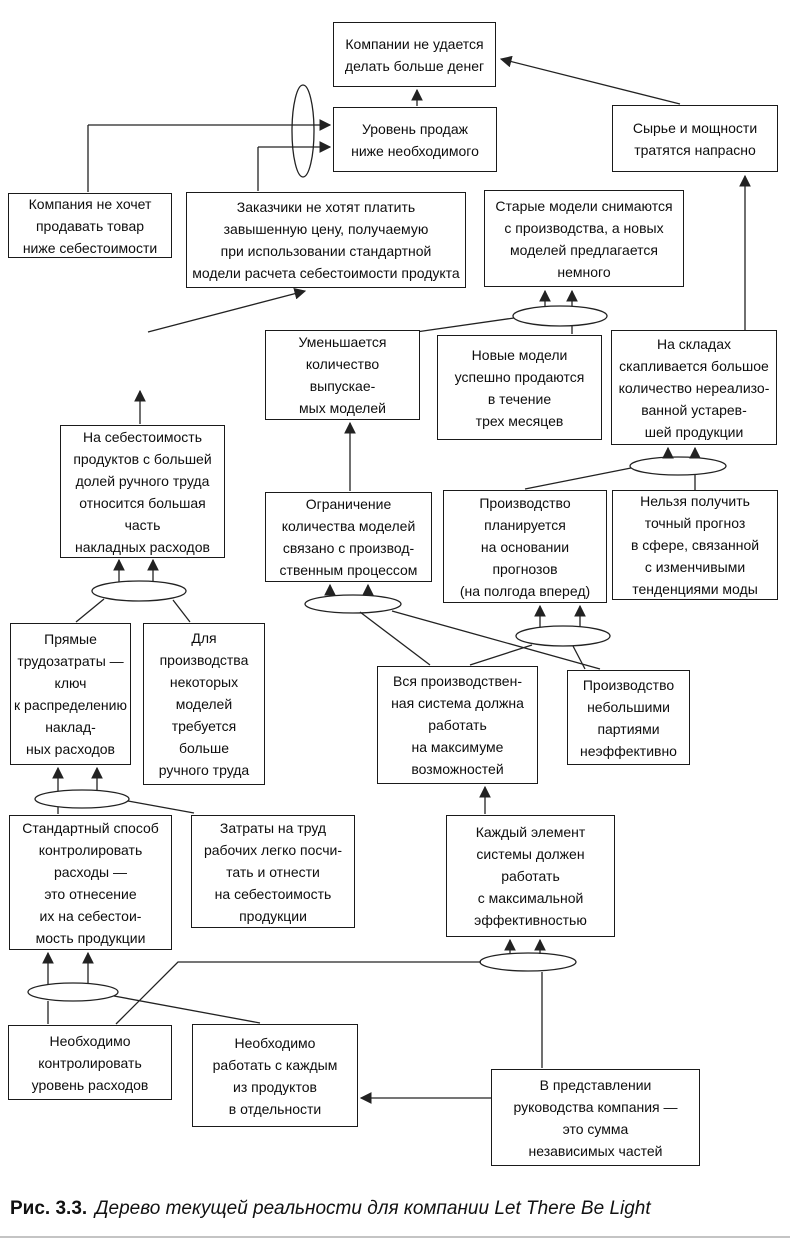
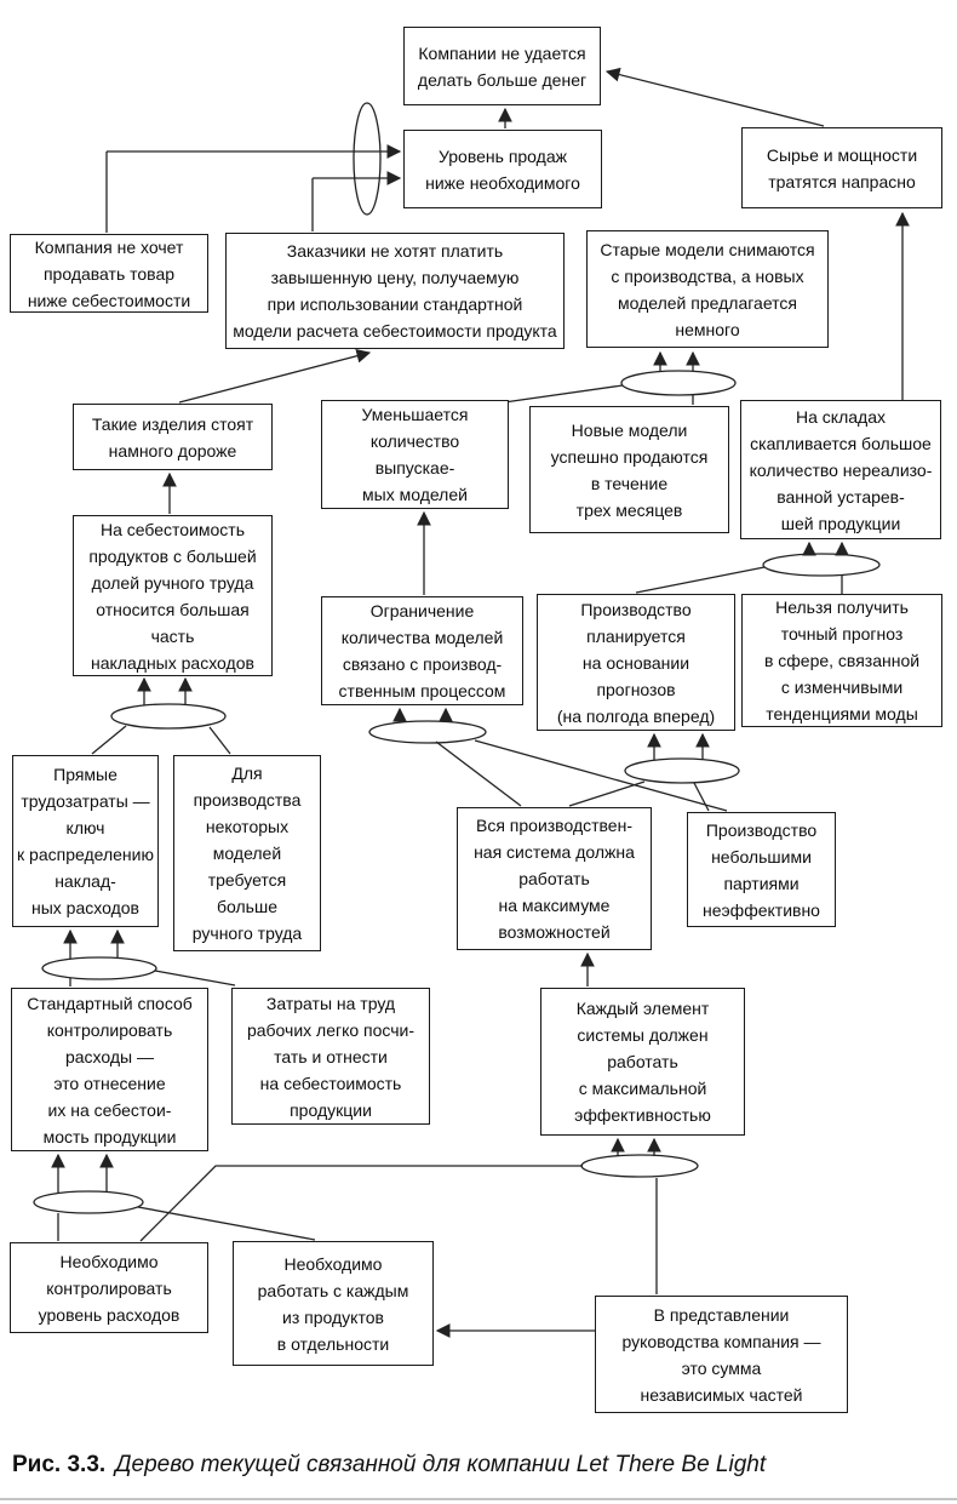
  Компании не удается
  делать больше денег
  Уровень продаж
  ниже необходимого
  Сырье и мощности
  тратятся напрасно
  Компания не хочет
  продавать товар
  ниже себестоимости
  Заказчики не хотят платить
  завышенную цену, получаемую
  при использовании стандартной
  модели расчета себестоимости продукта
  Старые модели снимаются
  с производства, а новых
  моделей предлагается
  немного
+ Такие изделия стоят
+ намного дороже
  Уменьшается
  количество
  выпускае-
  мых моделей
  Новые модели
  успешно продаются
  в течение
  трех месяцев
  На складах
  скапливается большое
  количество нереализо-
  ванной устарев-
  шей продукции
  На себестоимость
  продуктов с большей
  долей ручного труда
  относится большая
  часть
  накладных расходов
  Ограничение
  количества моделей
  связано с производ-
  ственным процессом
  Производство
  планируется
  на основании
  прогнозов
  (на полгода вперед)
  Нельзя получить
  точный прогноз
  в сфере, связанной
  с изменчивыми
  тенденциями моды
  Прямые
  трудозатраты —
  ключ
  к распределению
  наклад-
  ных расходов
  Для
  производства
  некоторых
  моделей
  требуется
  больше
  ручного труда
  Вся производствен-
  ная система должна
  работать
  на максимуме
  возможностей
  Производство
  небольшими
  партиями
  неэффективно
  Стандартный способ
  контролировать
  расходы —
  это отнесение
  их на себестои-
  мость продукции
  Затраты на труд
  рабочих легко посчи-
  тать и отнести
  на себестоимость
  продукции
  Каждый элемент
  системы должен
  работать
  с максимальной
  эффективностью
  Необходимо
  контролировать
  уровень расходов
  Необходимо
  работать с каждым
  из продуктов
  в отдельности
  В представлении
  руководства компания —
  это сумма
  независимых частей
- Рис. 3.3. Дерево текущей реальности для компании Let There Be Light
+ Рис. 3.3. Дерево текущей связанной для компании Let There Be Light
